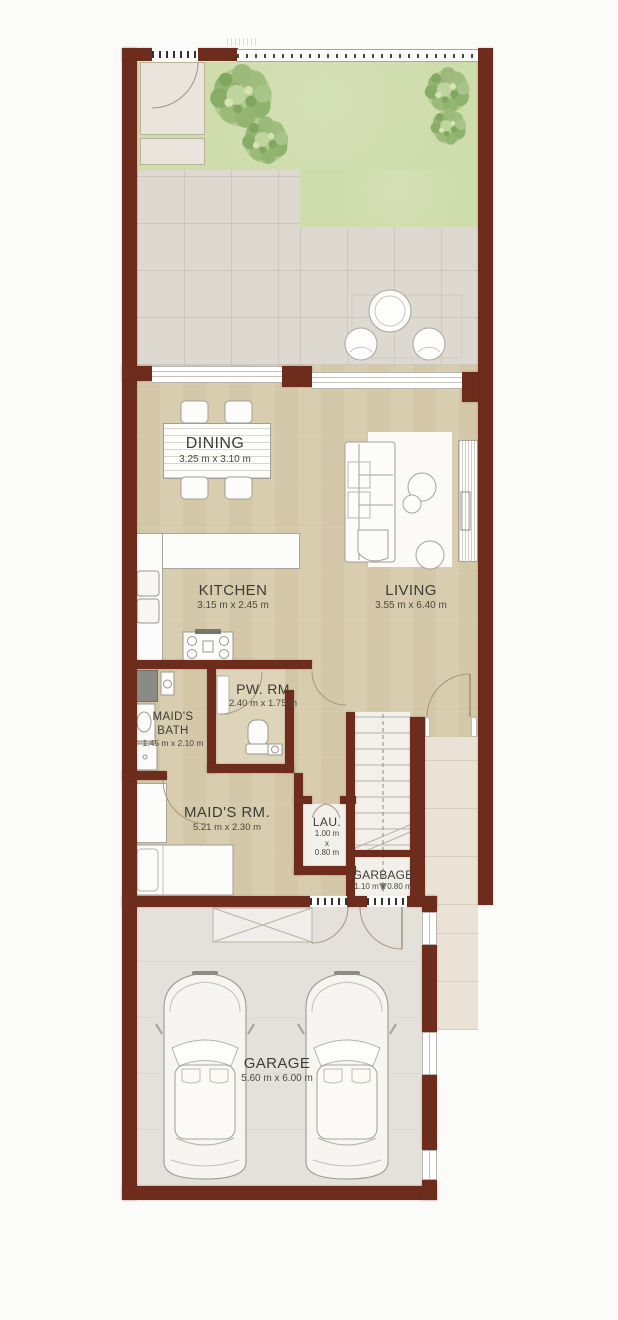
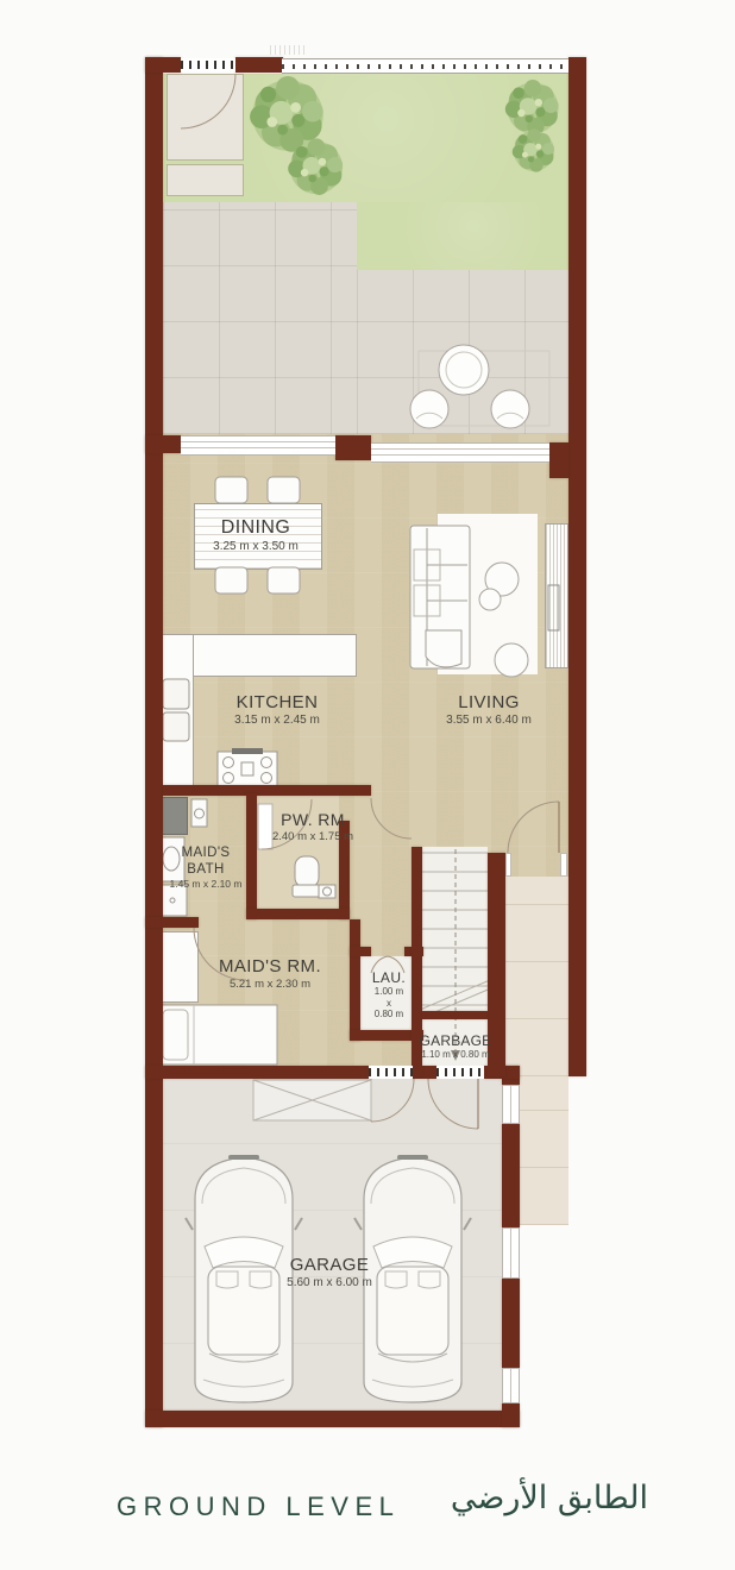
  DINING
- 3.25 m x 3.10 m
+ 3.25 m x 3.50 m
  KITCHEN
  3.15 m x 2.45 m
  LIVING
  3.55 m x 6.40 m
  PW. RM
  2.40 m x 1.75 m
  MAID'S
  BATH
  1.45 m x 2.10 m
  MAID'S RM.
  5.21 m x 2.30 m
  LAU.
  1.00 m
  x
  0.80 m
  GARBAGE
  1.10 m x 0.80 m
  GARAGE
  5.60 m x 6.00 m
+ GROUND LEVEL
+ الطابق الأرضي
